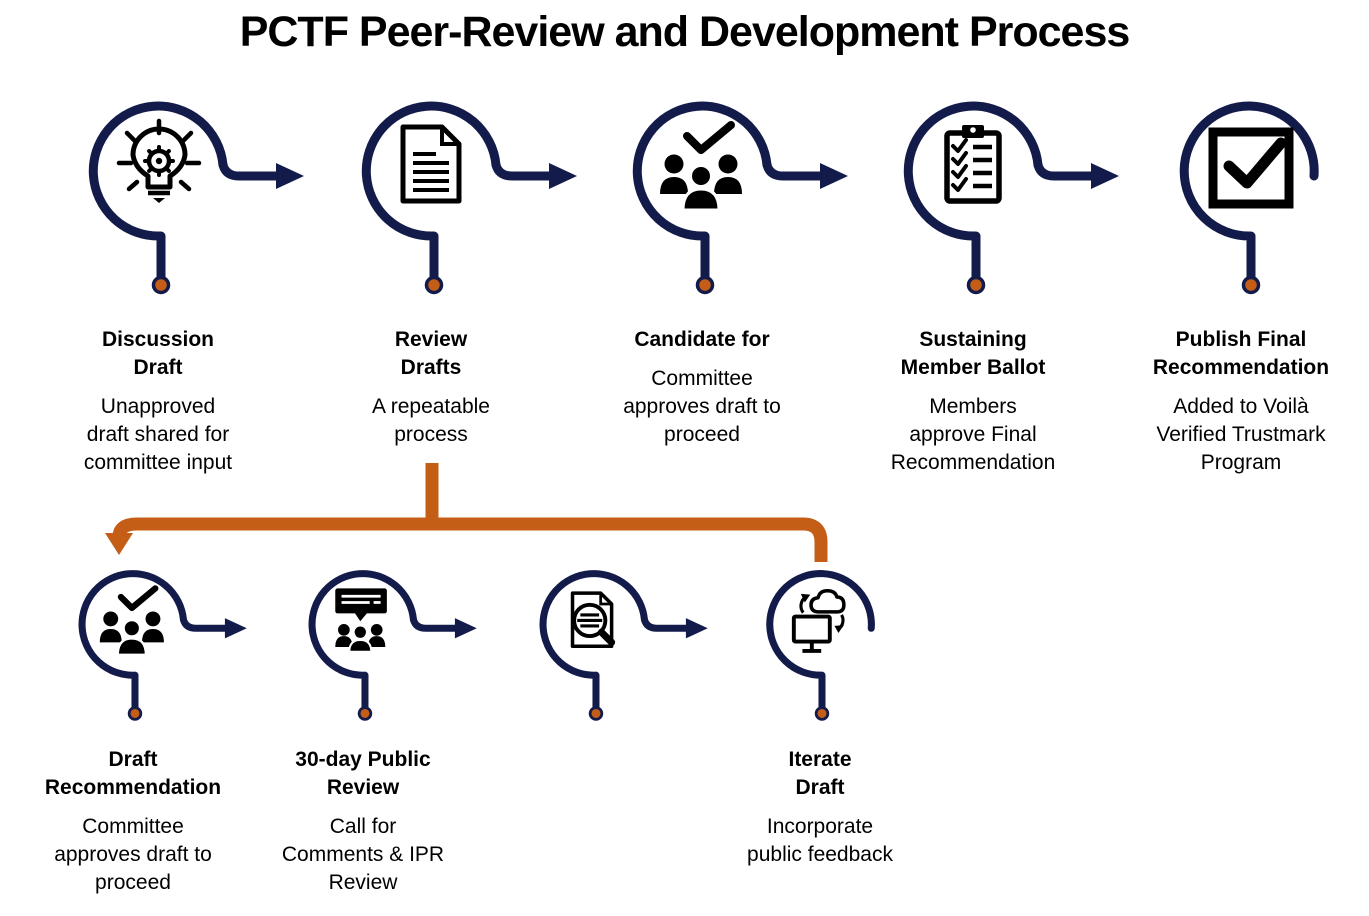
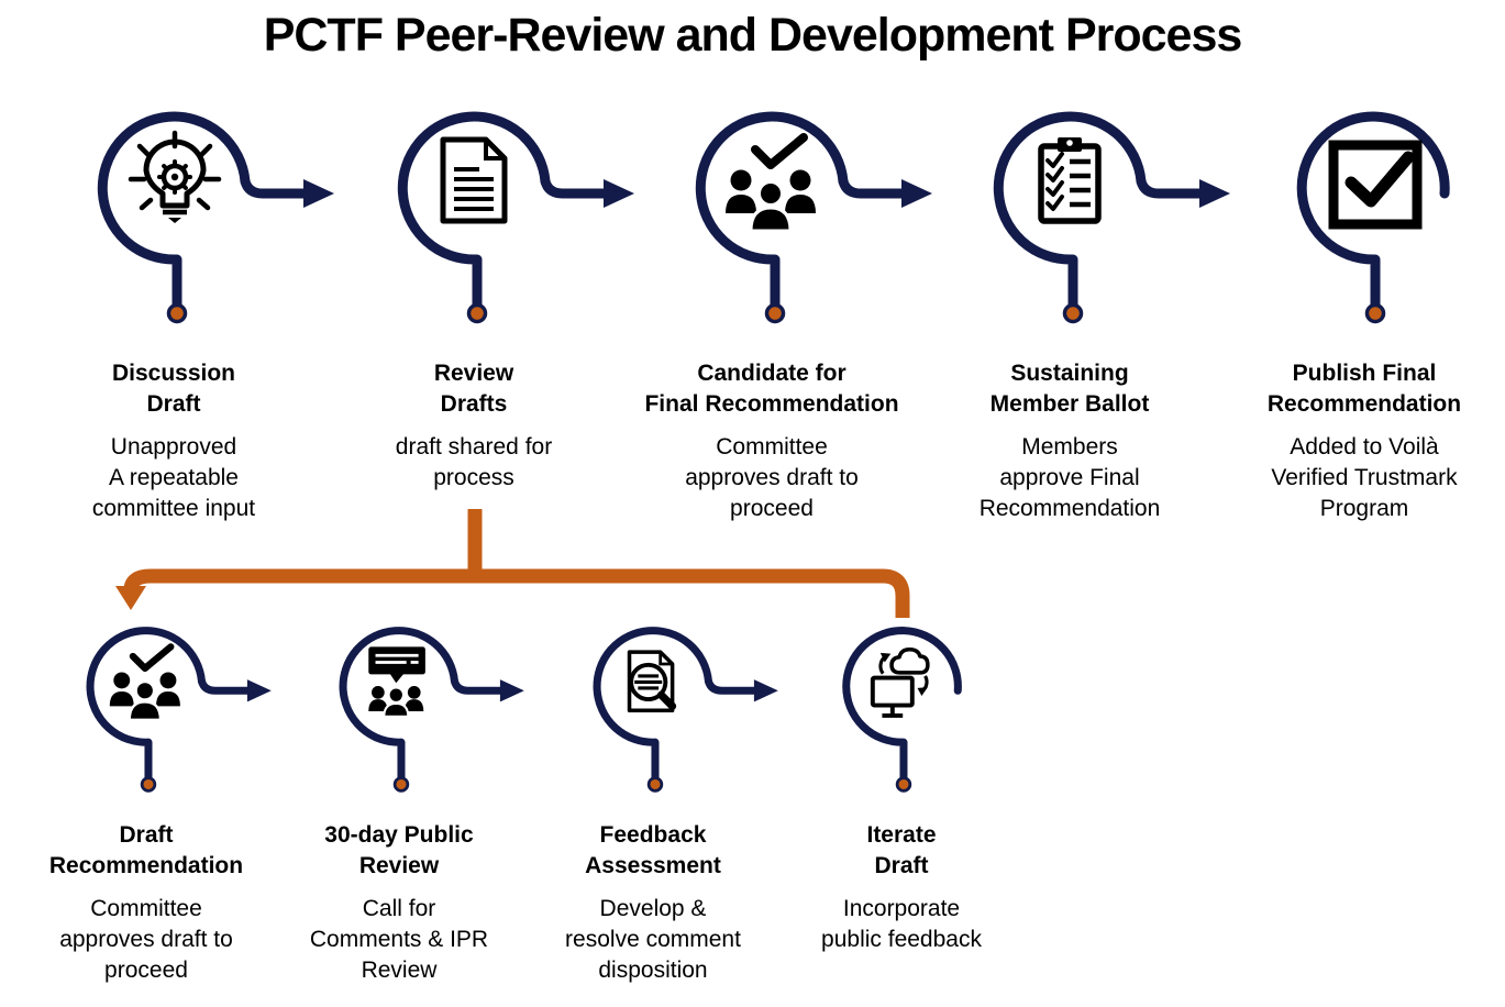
  PCTF Peer-Review and Development Process
  Discussion
  Draft
  Unapproved
- draft shared for
+ A repeatable
  committee input
  Review
  Drafts
- A repeatable
+ draft shared for
  process
  Candidate for
+ Final Recommendation
  Committee
  approves draft to
  proceed
  Sustaining
  Member Ballot
  Members
  approve Final
  Recommendation
  Publish Final
  Recommendation
  Added to Voilà
  Verified Trustmark
  Program
  Draft
  Recommendation
  Committee
  approves draft to
  proceed
  30-day Public
  Review
  Call for
  Comments & IPR
  Review
+ Feedback
+ Assessment
+ Develop &
+ resolve comment
+ disposition
  Iterate
  Draft
  Incorporate
  public feedback
